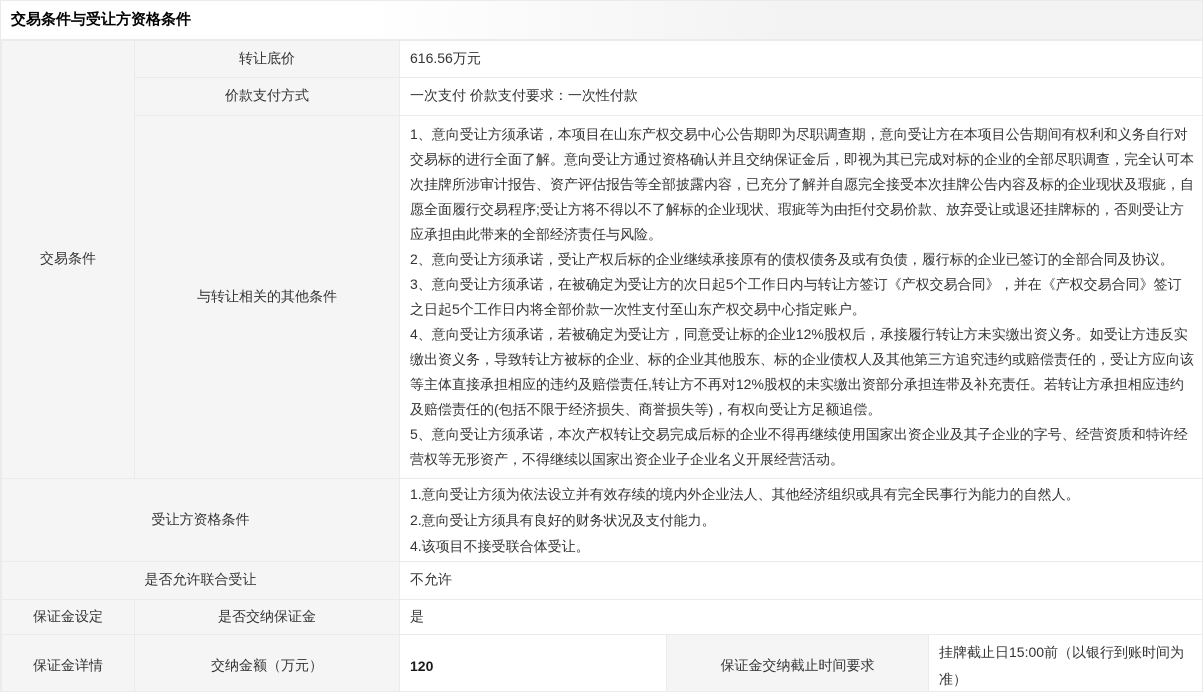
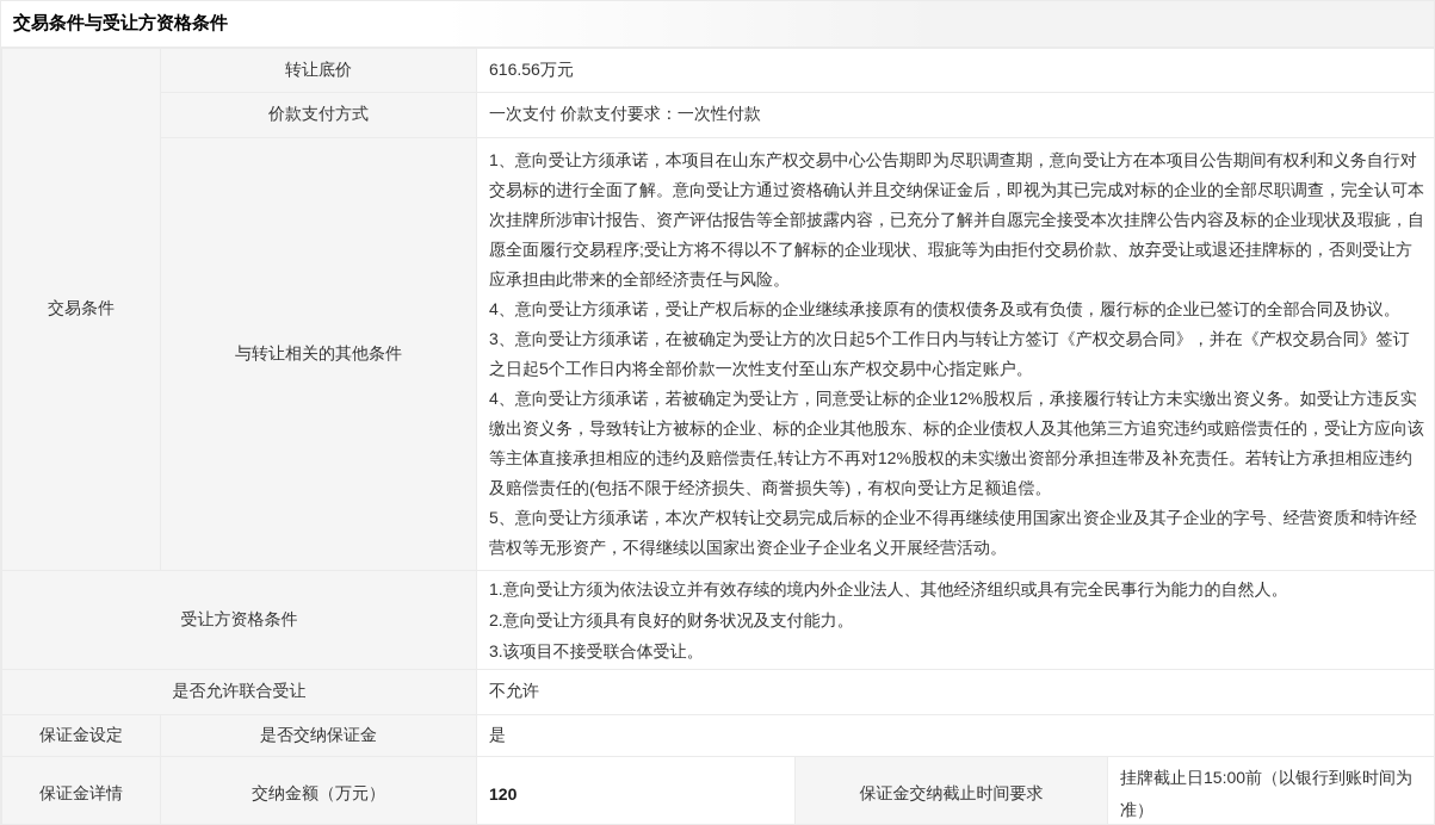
  交易条件与受让方资格条件
  交易条件	转让底价	616.56万元
  价款支付方式	一次支付 价款支付要求：一次性付款
- 与转让相关的其他条件	1、意向受让方须承诺，本项目在山东产权交易中心公告期即为尽职调查期，意向受让方在本项目公告期间有权利和义务自行对交易标的进行全面了解。意向受让方通过资格确认并且交纳保证金后，即视为其已完成对标的企业的全部尽职调查，完全认可本次挂牌所涉审计报告、资产评估报告等全部披露内容，已充分了解并自愿完全接受本次挂牌公告内容及标的企业现状及瑕疵，自愿全面履行交易程序;受让方将不得以不了解标的企业现状、瑕疵等为由拒付交易价款、放弃受让或退还挂牌标的，否则受让方应承担由此带来的全部经济责任与风险。 2、意向受让方须承诺，受让产权后标的企业继续承接原有的债权债务及或有负债，履行标的企业已签订的全部合同及协议。 3、意向受让方须承诺，在被确定为受让方的次日起5个工作日内与转让方签订《产权交易合同》，并在《产权交易合同》签订之日起5个工作日内将全部价款一次性支付至山东产权交易中心指定账户。 4、意向受让方须承诺，若被确定为受让方，同意受让标的企业12%股权后，承接履行转让方未实缴出资义务。如受让方违反实缴出资义务，导致转让方被标的企业、标的企业其他股东、标的企业债权人及其他第三方追究违约或赔偿责任的，受让方应向该等主体直接承担相应的违约及赔偿责任,转让方不再对12%股权的未实缴出资部分承担连带及补充责任。若转让方承担相应违约及赔偿责任的(包括不限于经济损失、商誉损失等)，有权向受让方足额追偿。 5、意向受让方须承诺，本次产权转让交易完成后标的企业不得再继续使用国家出资企业及其子企业的字号、经营资质和特许经营权等无形资产，不得继续以国家出资企业子企业名义开展经营活动。
+ 与转让相关的其他条件	1、意向受让方须承诺，本项目在山东产权交易中心公告期即为尽职调查期，意向受让方在本项目公告期间有权利和义务自行对交易标的进行全面了解。意向受让方通过资格确认并且交纳保证金后，即视为其已完成对标的企业的全部尽职调查，完全认可本次挂牌所涉审计报告、资产评估报告等全部披露内容，已充分了解并自愿完全接受本次挂牌公告内容及标的企业现状及瑕疵，自愿全面履行交易程序;受让方将不得以不了解标的企业现状、瑕疵等为由拒付交易价款、放弃受让或退还挂牌标的，否则受让方应承担由此带来的全部经济责任与风险。 4、意向受让方须承诺，受让产权后标的企业继续承接原有的债权债务及或有负债，履行标的企业已签订的全部合同及协议。 3、意向受让方须承诺，在被确定为受让方的次日起5个工作日内与转让方签订《产权交易合同》，并在《产权交易合同》签订之日起5个工作日内将全部价款一次性支付至山东产权交易中心指定账户。 4、意向受让方须承诺，若被确定为受让方，同意受让标的企业12%股权后，承接履行转让方未实缴出资义务。如受让方违反实缴出资义务，导致转让方被标的企业、标的企业其他股东、标的企业债权人及其他第三方追究违约或赔偿责任的，受让方应向该等主体直接承担相应的违约及赔偿责任,转让方不再对12%股权的未实缴出资部分承担连带及补充责任。若转让方承担相应违约及赔偿责任的(包括不限于经济损失、商誉损失等)，有权向受让方足额追偿。 5、意向受让方须承诺，本次产权转让交易完成后标的企业不得再继续使用国家出资企业及其子企业的字号、经营资质和特许经营权等无形资产，不得继续以国家出资企业子企业名义开展经营活动。
- 受让方资格条件	1.意向受让方须为依法设立并有效存续的境内外企业法人、其他经济组织或具有完全民事行为能力的自然人。 2.意向受让方须具有良好的财务状况及支付能力。 4.该项目不接受联合体受让。
+ 受让方资格条件	1.意向受让方须为依法设立并有效存续的境内外企业法人、其他经济组织或具有完全民事行为能力的自然人。 2.意向受让方须具有良好的财务状况及支付能力。 3.该项目不接受联合体受让。
  是否允许联合受让	不允许
  保证金设定	是否交纳保证金	是
  保证金详情	交纳金额（万元）	120	保证金交纳截止时间要求	挂牌截止日15:00前（以银行到账时间为准）
